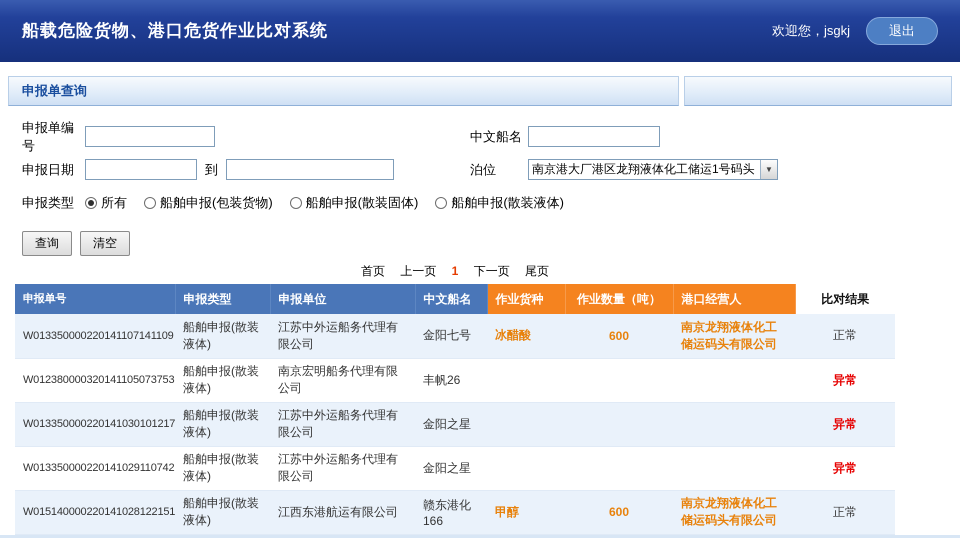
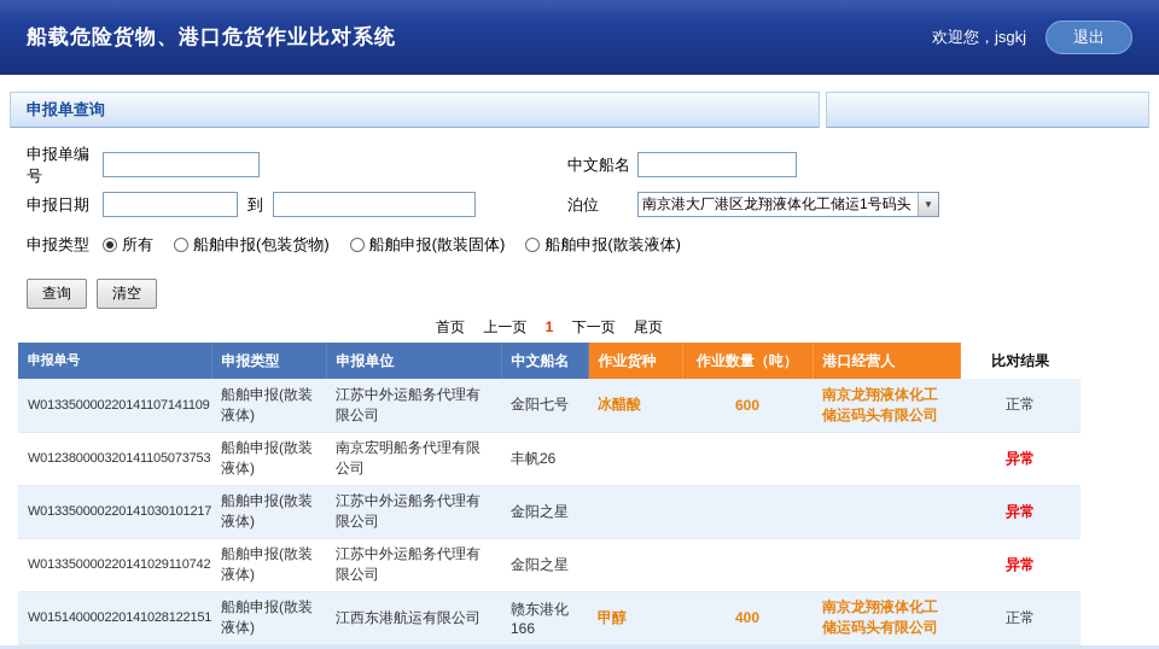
  船载危险货物、港口危货作业比对系统
  欢迎您，jsgkj
  退出
  申报单查询
  申报单编号
  中文船名
  申报日期
  到
  泊位
  南京港大厂港区龙翔液体化工储运1号码头
  ▼
  申报类型
  所有
  船舶申报(包装货物)
  船舶申报(散装固体)
  船舶申报(散装液体)
  查询
  清空
  首页 上一页 1 下一页 尾页
  申报单号	申报类型	申报单位	中文船名	作业货种	作业数量（吨）	港口经营人	比对结果
  W013350000220141107141109	船舶申报(散装液体)	江苏中外运船务代理有限公司	金阳七号	冰醋酸	600	南京龙翔液体化工储运码头有限公司	正常
  W012380000320141105073753	船舶申报(散装液体)	南京宏明船务代理有限公司	丰帆26				异常
  W013350000220141030101217	船舶申报(散装液体)	江苏中外运船务代理有限公司	金阳之星				异常
  W013350000220141029110742	船舶申报(散装液体)	江苏中外运船务代理有限公司	金阳之星				异常
- W015140000220141028122151	船舶申报(散装液体)	江西东港航运有限公司	赣东港化166	甲醇	600	南京龙翔液体化工储运码头有限公司	正常
+ W015140000220141028122151	船舶申报(散装液体)	江西东港航运有限公司	赣东港化166	甲醇	400	南京龙翔液体化工储运码头有限公司	正常
